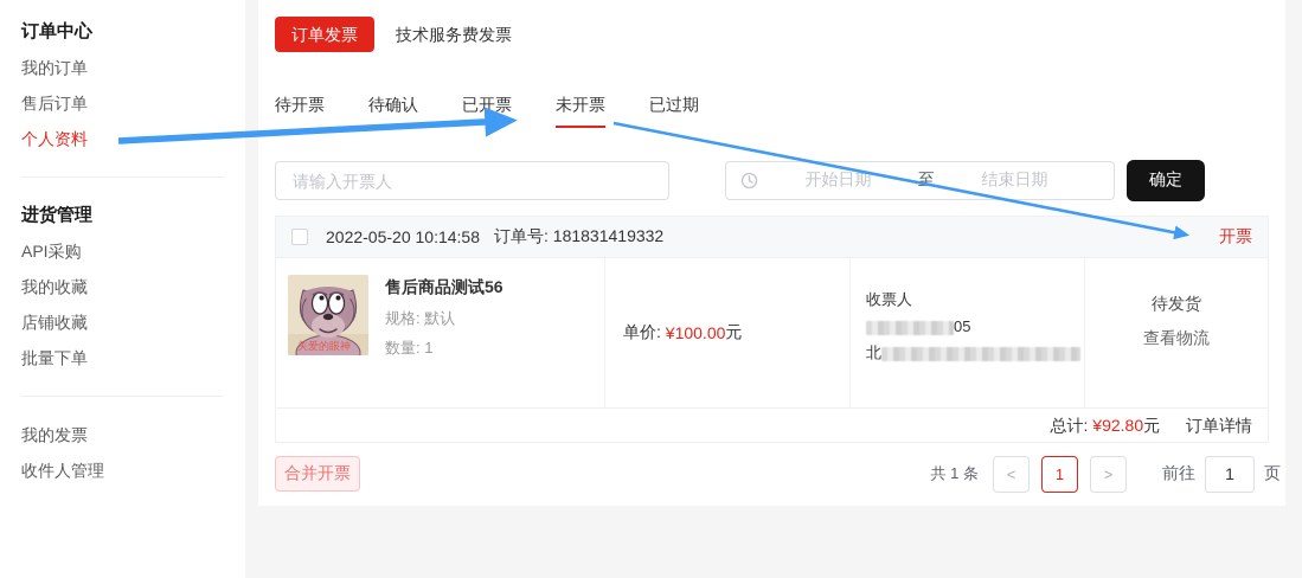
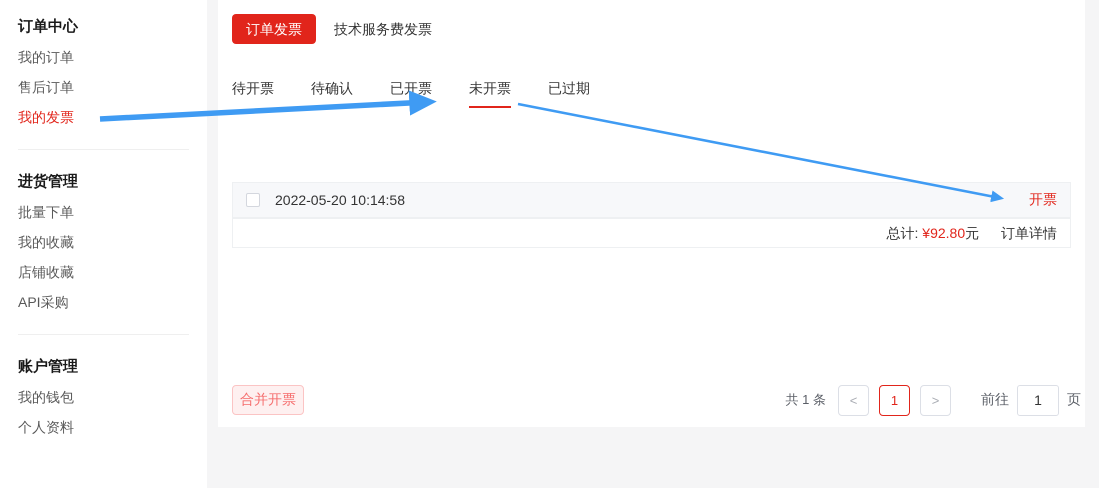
  订单中心
  我的订单
  售后订单
- 个人资料
+ 我的发票
  进货管理
- API采购
+ 批量下单
  我的收藏
  店铺收藏
- 批量下单
+ API采购
+ 账户管理
+ 我的钱包
- 我的发票
+ 个人资料
- 收件人管理
  订单发票
  技术服务费发票
  待开票
  待确认
  已开票
  未开票
  已过期
- 请输入开票人
- 开始日期
- 至
- 结束日期
- 确定
  2022-05-20 10:14:58
- 订单号: 181831419332
  开票
- 关爱的眼神
- 售后商品测试56
- 规格: 默认
- 数量: 1
- 单价:
- ¥100.00
- 元
- 收票人
- 05
- 北
- 待发货
- 查看物流
  总计: ¥92.80元 订单详情
  合并开票
  共 1 条
  <
  1
  >
  前往
  1
  页
